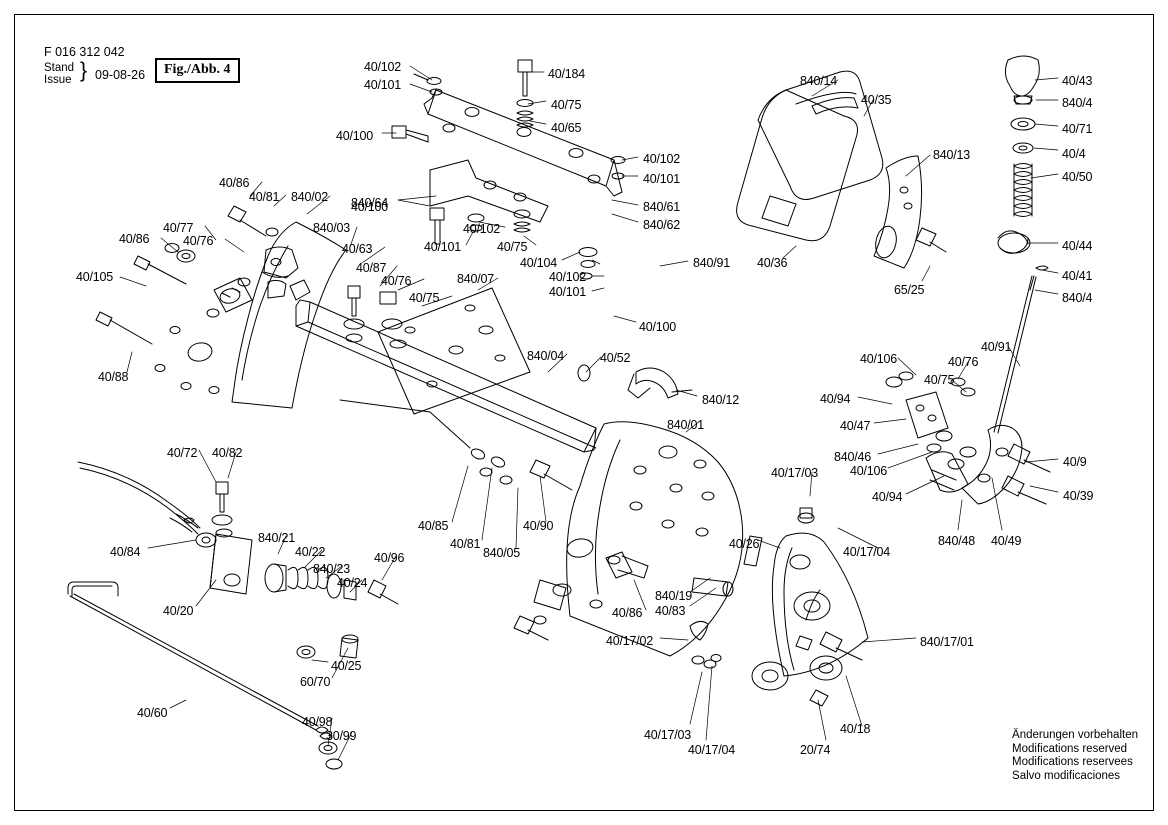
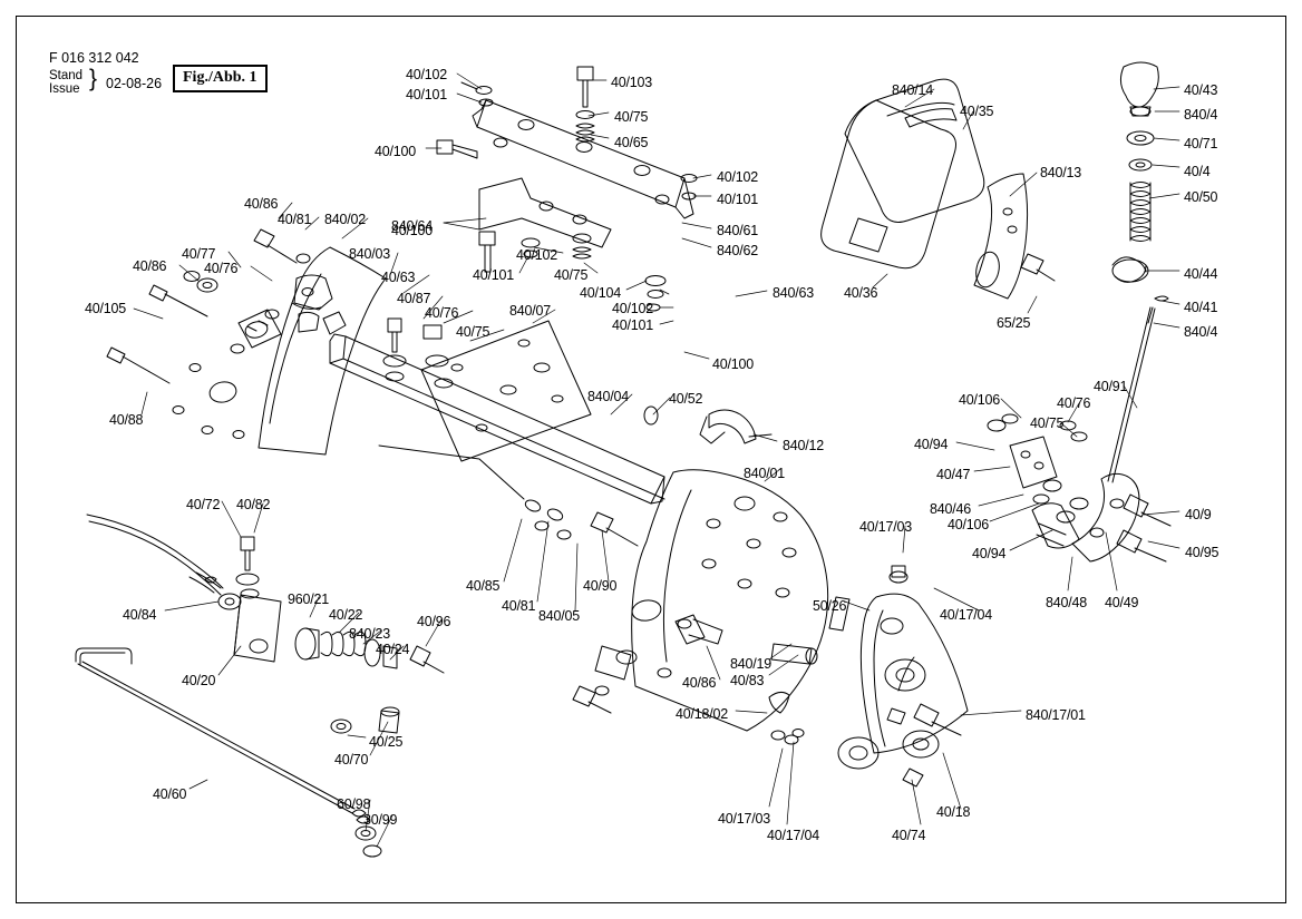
  F 016 312 042
  Stand
  Issue
  }
- 09-08-26
+ 02-08-26
- Fig./Abb. 4
+ Fig./Abb. 1
- Änderungen vorbehalten
- Modifications reserved
- Modifications reservees
- Salvo modificaciones
  40/102
  40/101
- 40/184
+ 40/103
  40/75
  40/65
  40/100
  40/102
  40/101
  840/64
  840/61
  840/62
  40/100
  40/86
  40/81
  840/02
  40/77
  40/86
  40/76
  840/03
  40/102
  40/101
  40/75
  40/63
  40/87
  40/104
  40/102
  40/101
- 840/91
+ 840/63
  40/105
  40/76
  840/07
  40/75
  40/100
  40/88
  840/04
  40/52
  840/12
  840/01
  840/14
  40/35
  840/13
  40/36
  65/25
  40/43
  840/4
  40/71
  40/4
  40/50
  40/44
  40/41
  840/4
  40/91
  40/106
  40/76
  40/75
  40/94
  40/47
  840/46
  40/106
  40/17/03
  40/9
- 40/39
+ 40/95
  40/94
  840/48
  40/49
  40/17/04
  40/72
  40/82
  40/84
- 840/21
+ 960/21
  40/22
  840/23
  40/24
  40/96
  40/20
  40/25
- 60/70
+ 40/70
  40/60
- 40/98
+ 60/98
  30/99
  40/85
  40/81
  840/05
  40/90
- 40/26
+ 50/26
  840/19
  40/83
  40/86
- 40/17/02
+ 40/18/02
  840/17/01
  40/17/03
  40/17/04
- 20/74
+ 40/74
  40/18
